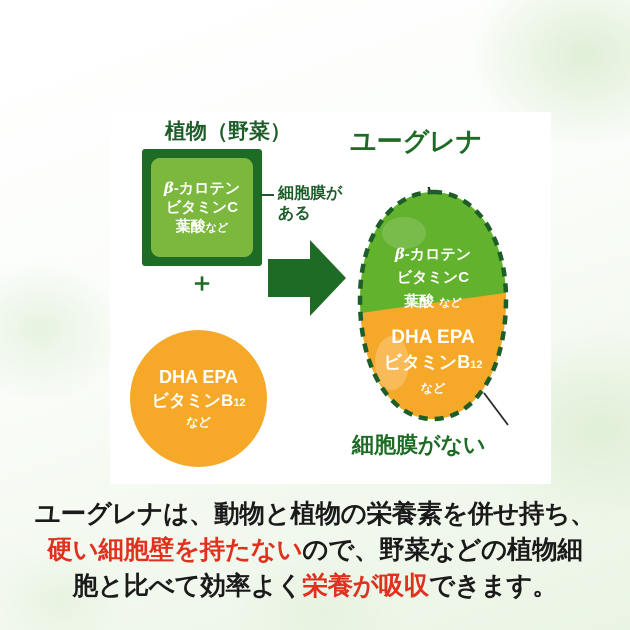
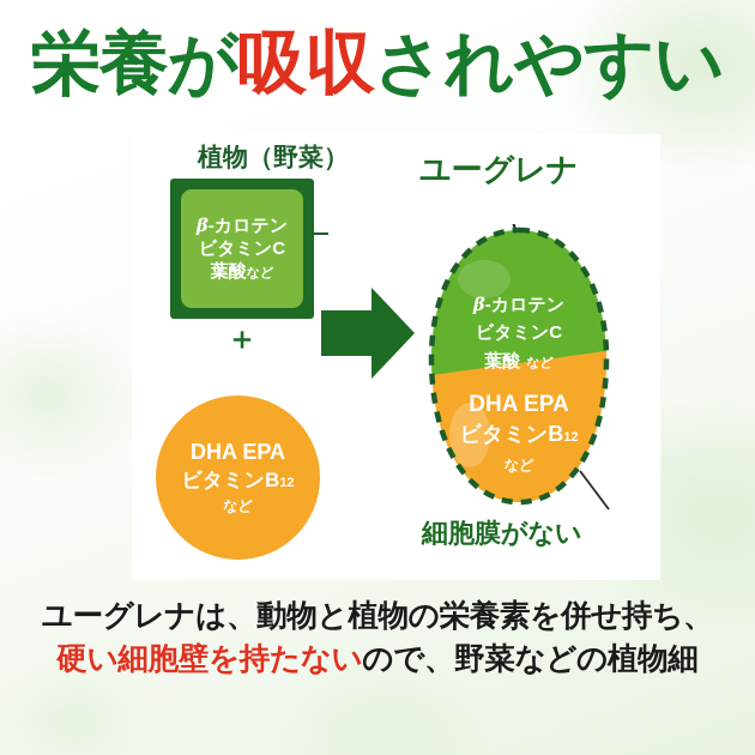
+ 栄養が吸収されやすい
  植物（野菜）
  β-カロテン
  ビタミンC
  葉酸など
- 細胞膜が
- ある
  ＋
  DHA EPA
  ビタミンB12
  など
  ユーグレナ
  β-カロテン
  ビタミンC
  葉酸 など
  DHA EPA
  ビタミンB12
  など
  細胞膜がない
  ユーグレナは、動物と植物の栄養素を併せ持ち、
  硬い細胞壁を持たないので、野菜などの植物細
- 胞と比べて効率よく栄養が吸収できます。
